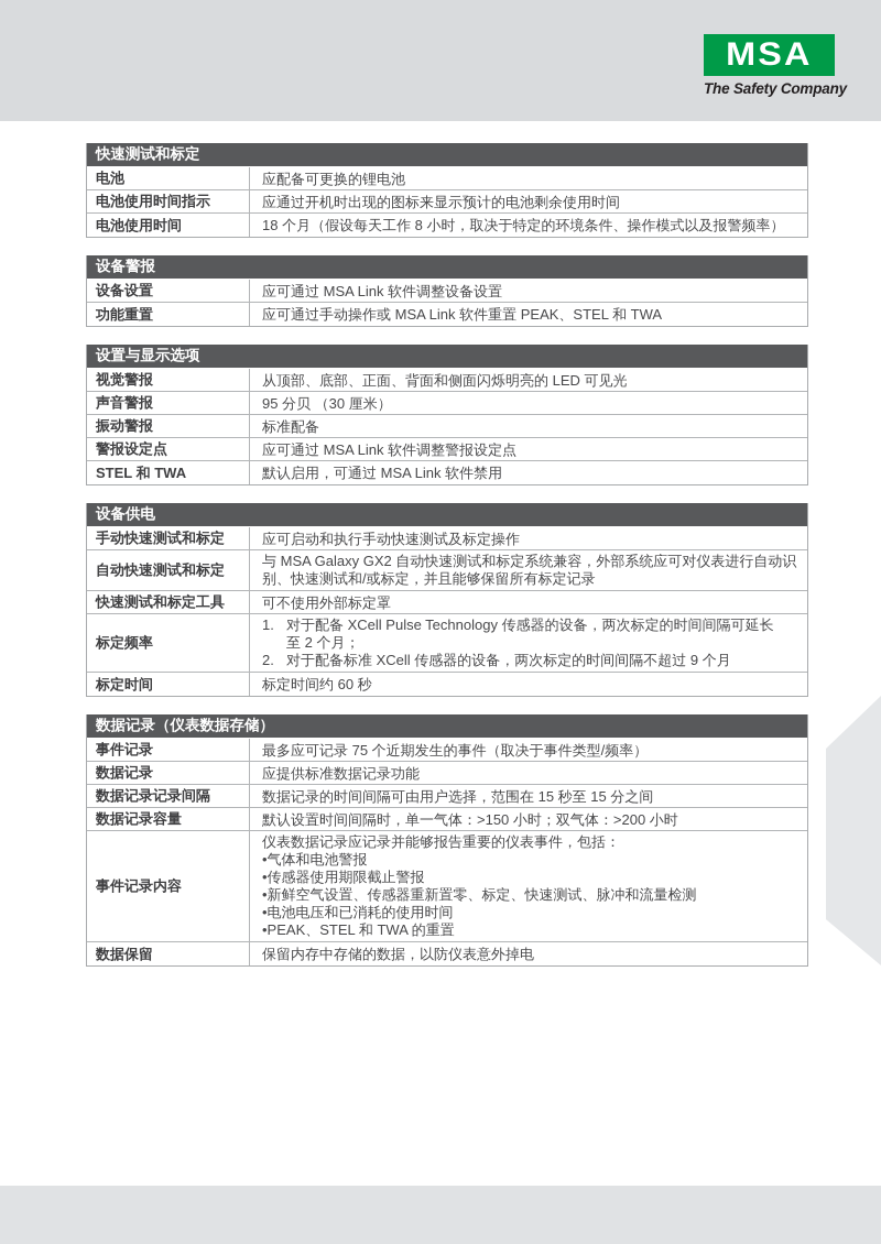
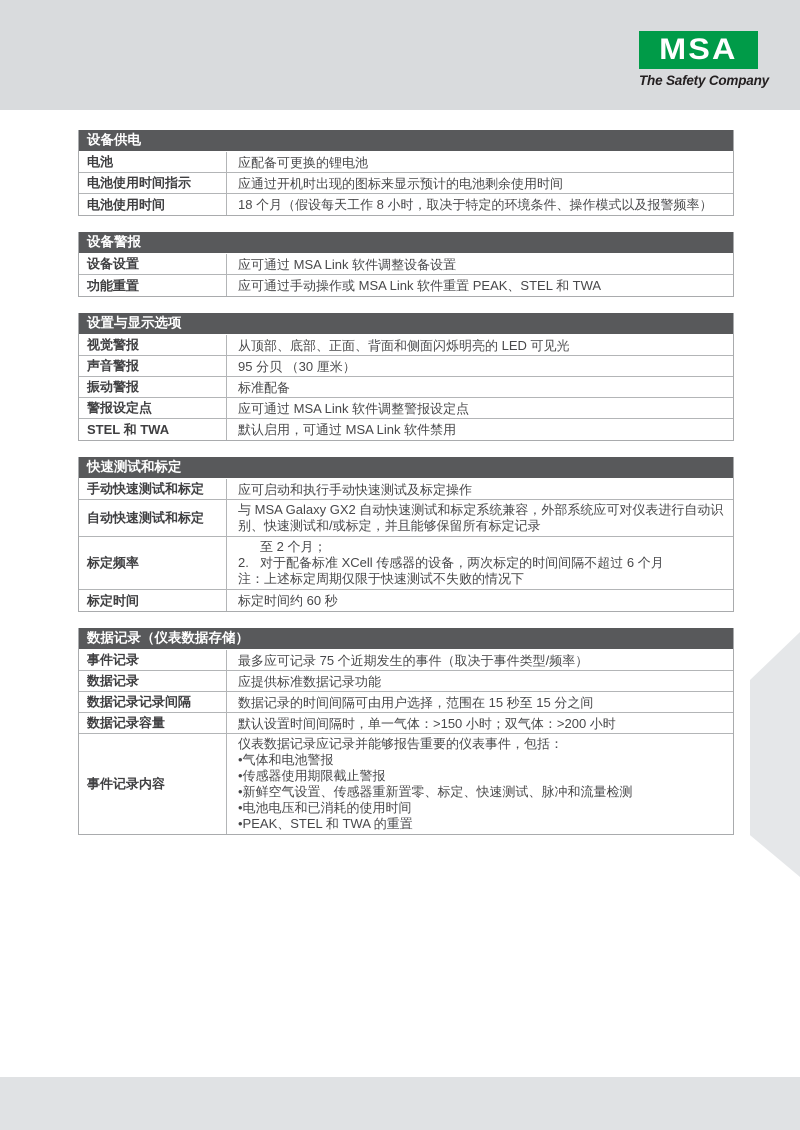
  MSA
  The Safety Company
- 快速测试和标定
+ 设备供电
  电池
  应配备可更换的锂电池
  电池使用时间指示
  应通过开机时出现的图标来显示预计的电池剩余使用时间
  电池使用时间
  18 个月（假设每天工作 8 小时，取决于特定的环境条件、操作模式以及报警频率）
  设备警报
  设备设置
  应可通过 MSA Link 软件调整设备设置
  功能重置
  应可通过手动操作或 MSA Link 软件重置 PEAK、STEL 和 TWA
  设置与显示选项
  视觉警报
  从顶部、底部、正面、背面和侧面闪烁明亮的 LED 可见光
  声音警报
  95 分贝 （30 厘米）
  振动警报
  标准配备
  警报设定点
  应可通过 MSA Link 软件调整警报设定点
  STEL 和 TWA
  默认启用，可通过 MSA Link 软件禁用
- 设备供电
+ 快速测试和标定
  手动快速测试和标定
  应可启动和执行手动快速测试及标定操作
  自动快速测试和标定
  与 MSA Galaxy GX2 自动快速测试和标定系统兼容，外部系统应可对仪表进行自动识别、快速测试和/或标定，并且能够保留所有标定记录
- 快速测试和标定工具
- 可不使用外部标定罩
  标定频率
- 1.
- 对于配备 XCell Pulse Technology 传感器的设备，两次标定的时间间隔可延长
  至 2 个月；
  2.
- 对于配备标准 XCell 传感器的设备，两次标定的时间间隔不超过 9 个月
+ 对于配备标准 XCell 传感器的设备，两次标定的时间间隔不超过 6 个月
+ 注：上述标定周期仅限于快速测试不失败的情况下
  标定时间
  标定时间约 60 秒
  数据记录（仪表数据存储）
  事件记录
  最多应可记录 75 个近期发生的事件（取决于事件类型/频率）
  数据记录
  应提供标准数据记录功能
  数据记录记录间隔
  数据记录的时间间隔可由用户选择，范围在 15 秒至 15 分之间
  数据记录容量
  默认设置时间间隔时，单一气体：>150 小时；双气体：>200 小时
  事件记录内容
  仪表数据记录应记录并能够报告重要的仪表事件，包括：
  •气体和电池警报
  •传感器使用期限截止警报
  •新鲜空气设置、传感器重新置零、标定、快速测试、脉冲和流量检测
  •电池电压和已消耗的使用时间
  •PEAK、STEL 和 TWA 的重置
- 数据保留
- 保留内存中存储的数据，以防仪表意外掉电
